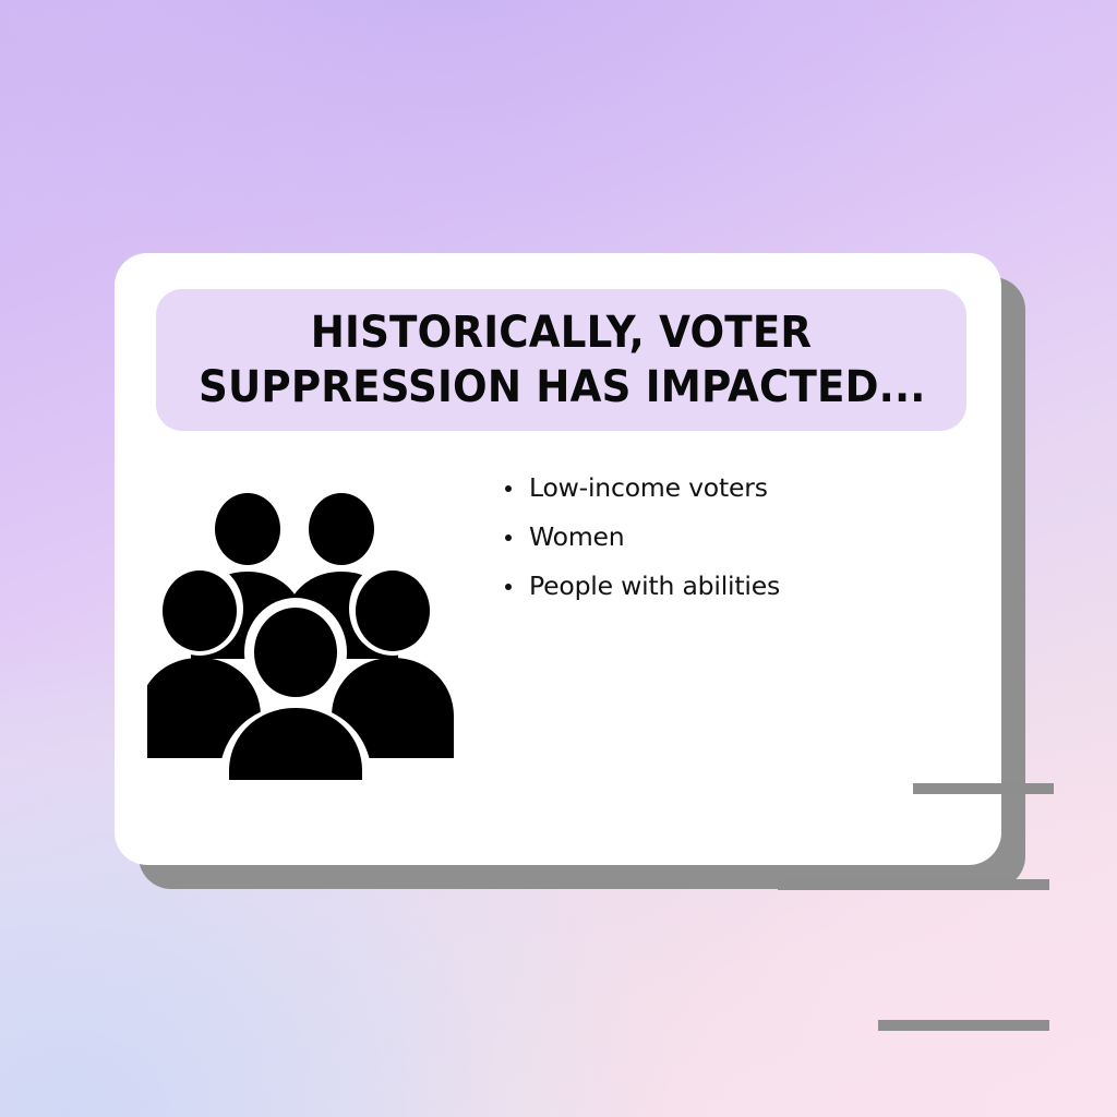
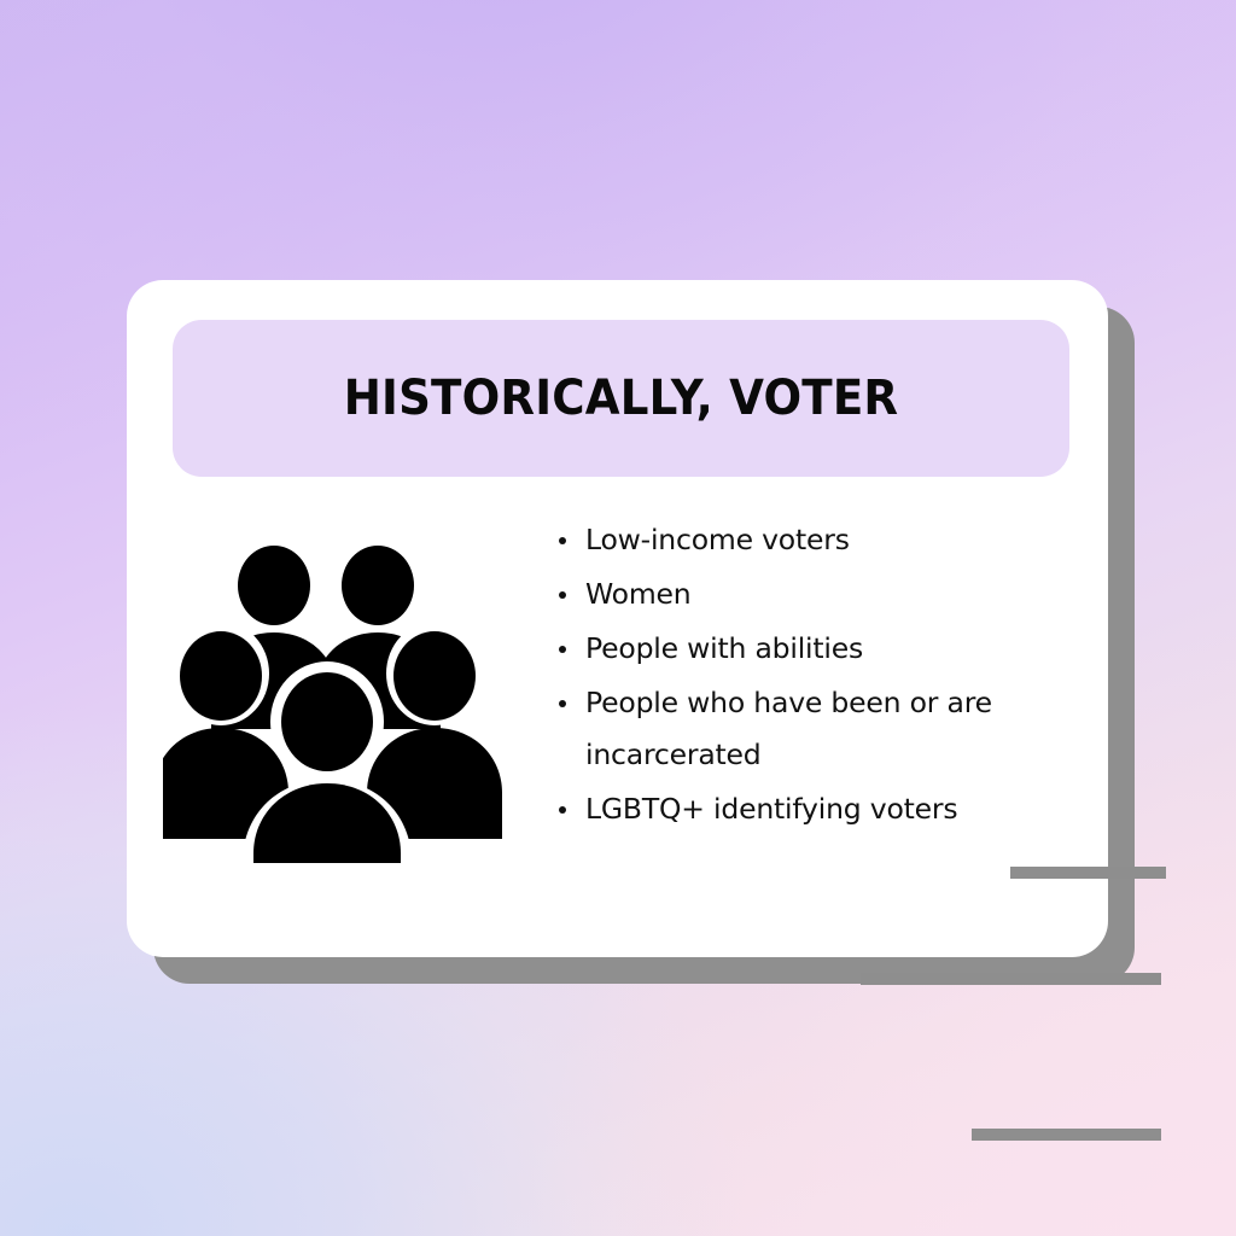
  HISTORICALLY, VOTER
- SUPPRESSION HAS IMPACTED...
  Low-income voters
  Women
  People with abilities
+ People who have been or are incarcerated
+ LGBTQ+ identifying voters
